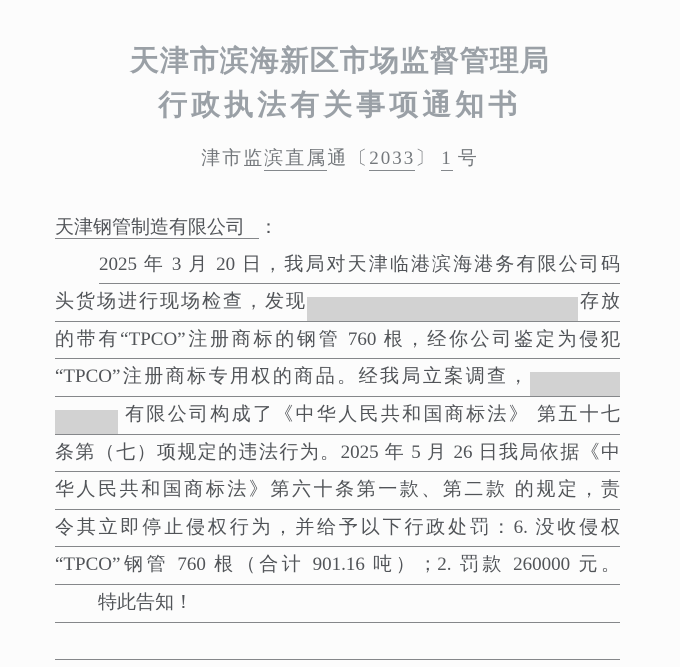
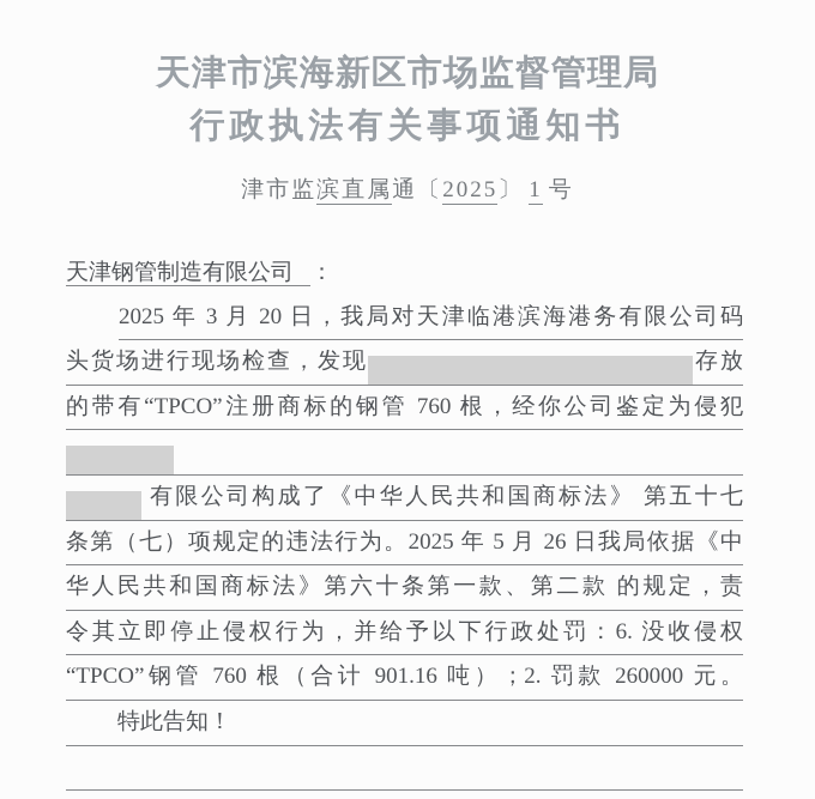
  天津市滨海新区市场监督管理局
  行政执法有关事项通知书
- 津市监滨直属通〔2033〕 1 号
+ 津市监滨直属通〔2025〕 1 号
  天津钢管制造有限公司 ：
  2025 年 3 月 20 日，我局对天津临港滨海港务有限公司码
  头货场进行现场检查，发现 存放
  的带有“TPCO”注册商标的钢管 760 根，经你公司鉴定为侵犯
- “TPCO”注册商标专用权的商品。经我局立案调查，
  有限公司构成了《中华人民共和国商标法》 第五十七
  条第（七）项规定的违法行为。2025 年 5 月 26 日我局依据《中
  华人民共和国商标法》第六十条第一款、第二款 的规定，责
  令其立即停止侵权行为，并给予以下行政处罚：6. 没收侵权
  “TPCO”钢管 760 根（合计 901.16 吨）；2. 罚款 260000 元。
  特此告知！
